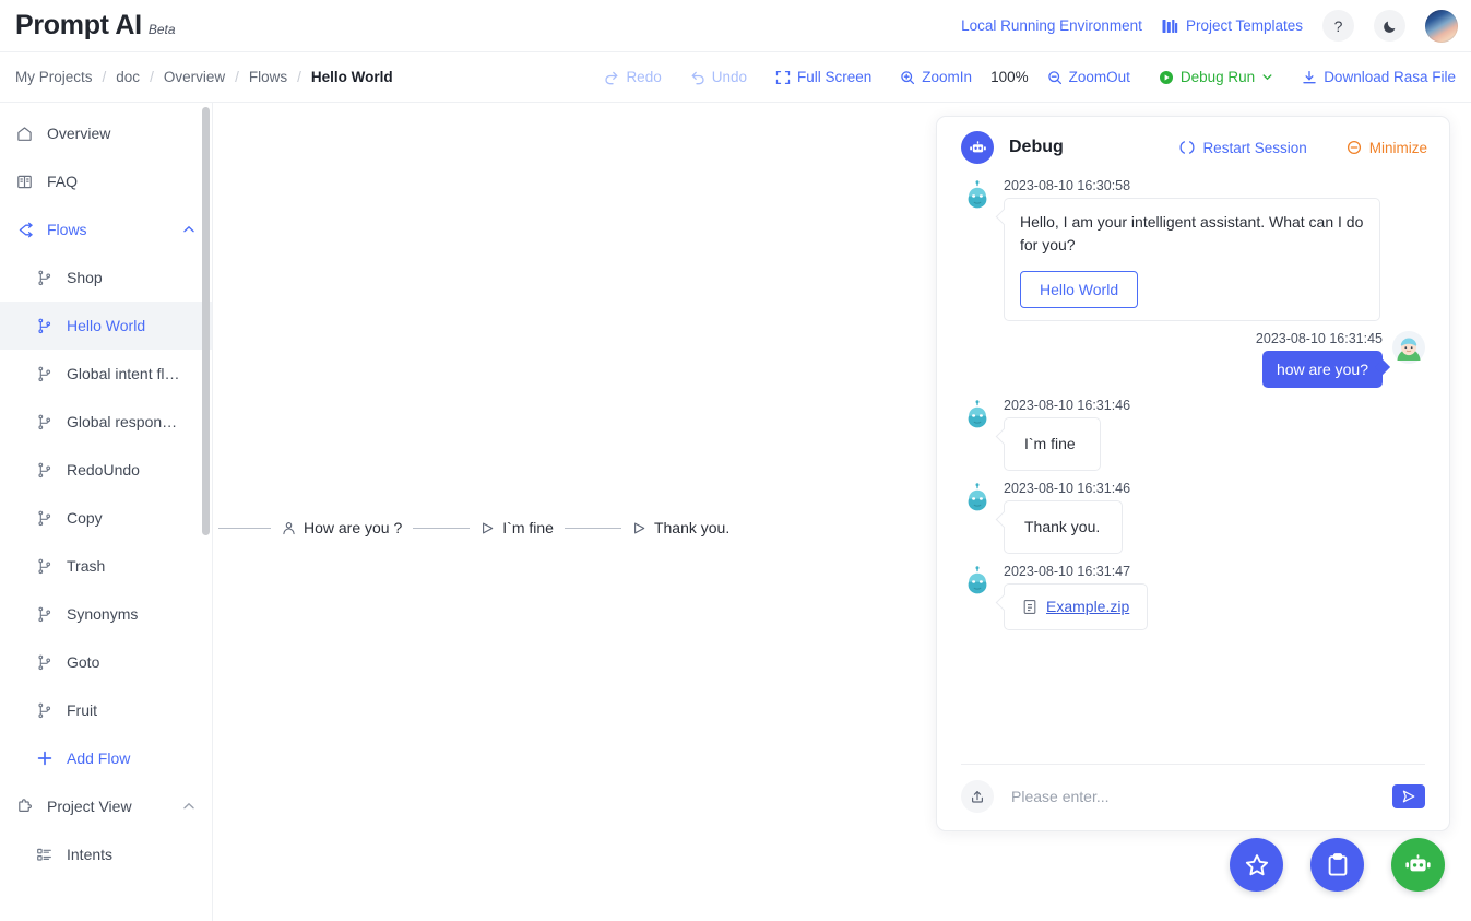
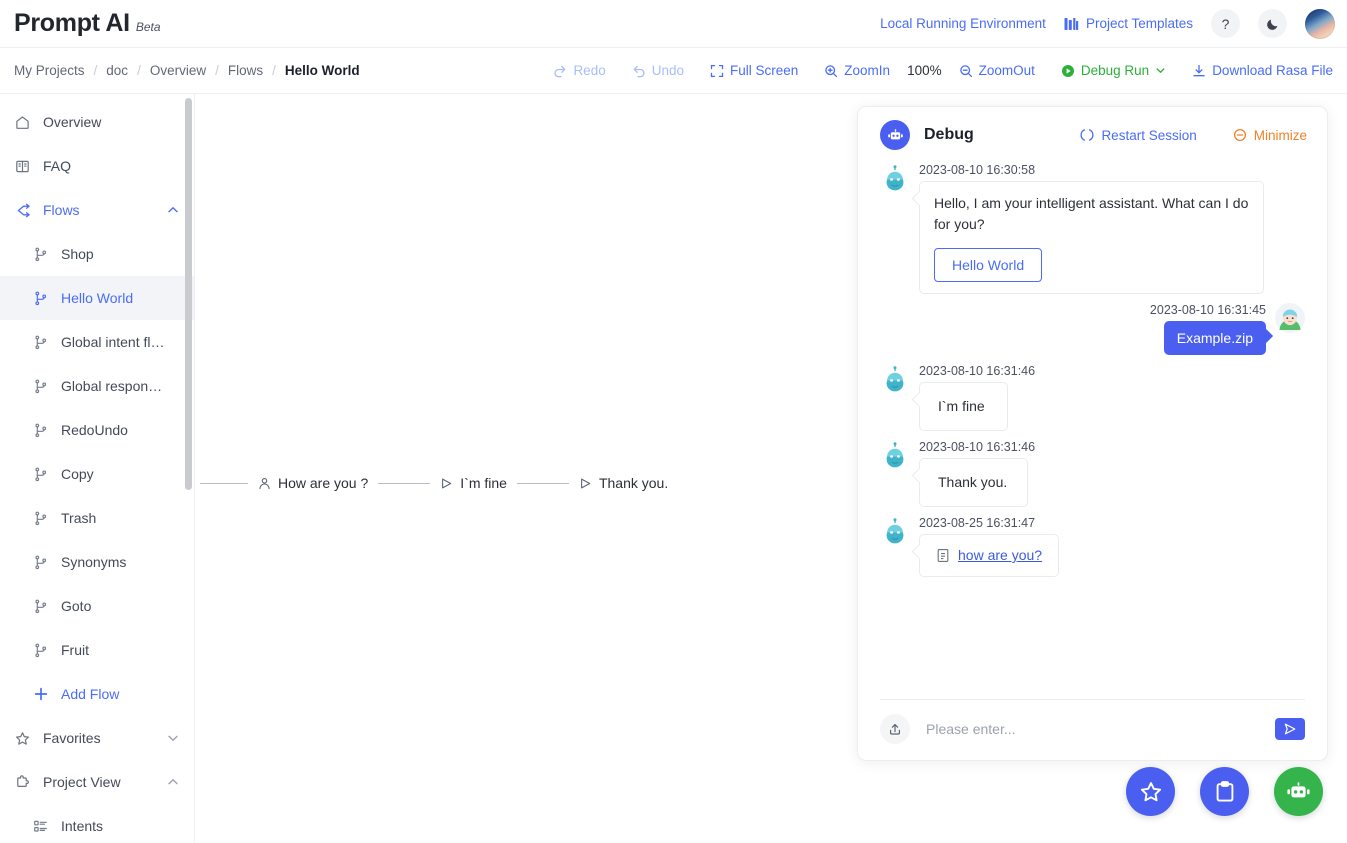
  Prompt AI
  Beta
  Local Running Environment
  Project Templates
  ?
  My Projects
  /
  doc
  /
  Overview
  /
  Flows
  /
  Hello World
  Redo
  Undo
  Full Screen
  ZoomIn
  100%
  ZoomOut
  Debug Run
  Download Rasa File
  Overview
  FAQ
  Flows
  Shop
  Hello World
  Global intent fl…
  Global respon…
  RedoUndo
  Copy
  Trash
  Synonyms
  Goto
  Fruit
  Add Flow
+ Favorites
  Project View
  Intents
  How are you ?
  I`m fine
  Thank you.
  Debug
  Restart Session
  Minimize
  2023-08-10 16:30:58
  Hello, I am your intelligent assistant. What can I do for you?
  Hello World
  2023-08-10 16:31:45
- how are you?
+ Example.zip
  2023-08-10 16:31:46
  I`m fine
  2023-08-10 16:31:46
  Thank you.
- 2023-08-10 16:31:47
+ 2023-08-25 16:31:47
- Example.zip
+ how are you?
  Please enter...
